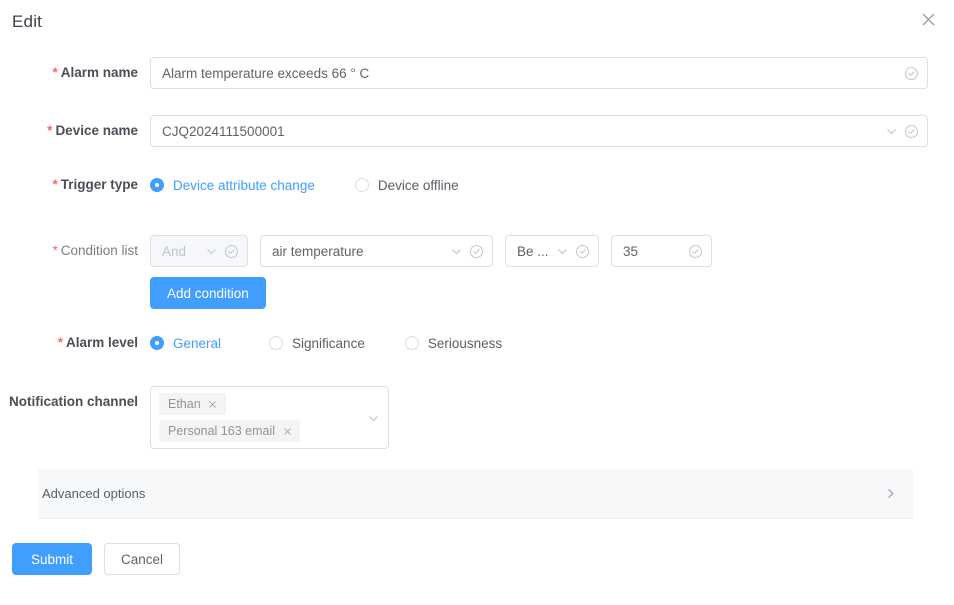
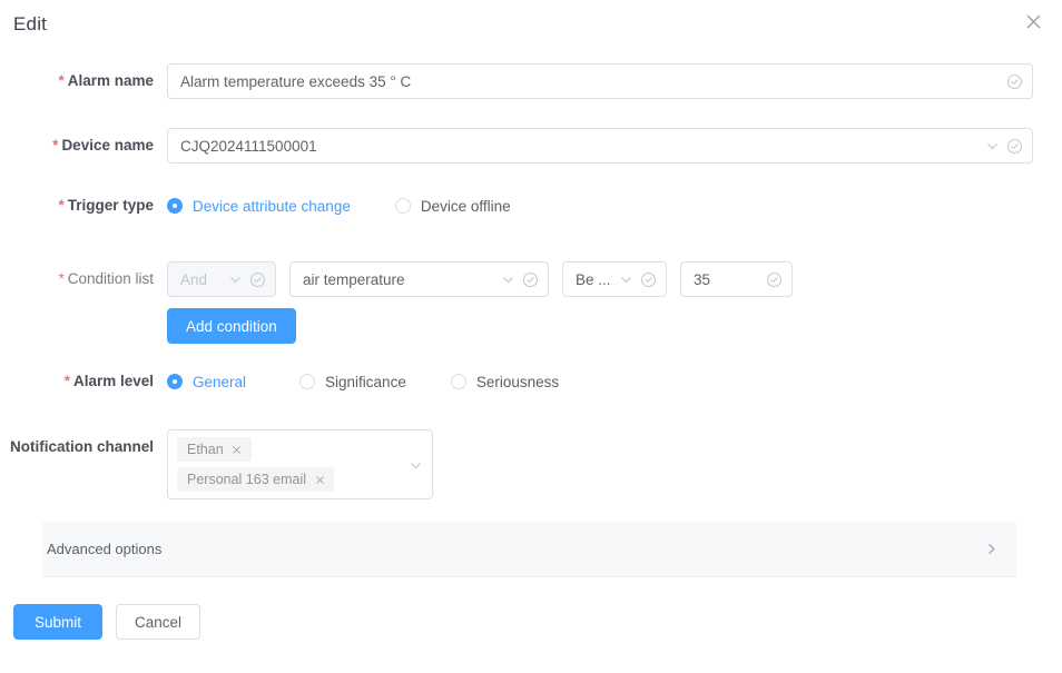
  Edit
  * Alarm name
- Alarm temperature exceeds 66 ° C
+ Alarm temperature exceeds 35 ° C
  * Device name
  CJQ2024111500001
  * Trigger type
  Device attribute change
  Device offline
  * Condition list
  And
  air temperature
  Be ...
  35
  Add condition
  * Alarm level
  General
  Significance
  Seriousness
  Notification channel
  Ethan
  Personal 163 email
  Advanced options
  Submit
  Cancel
